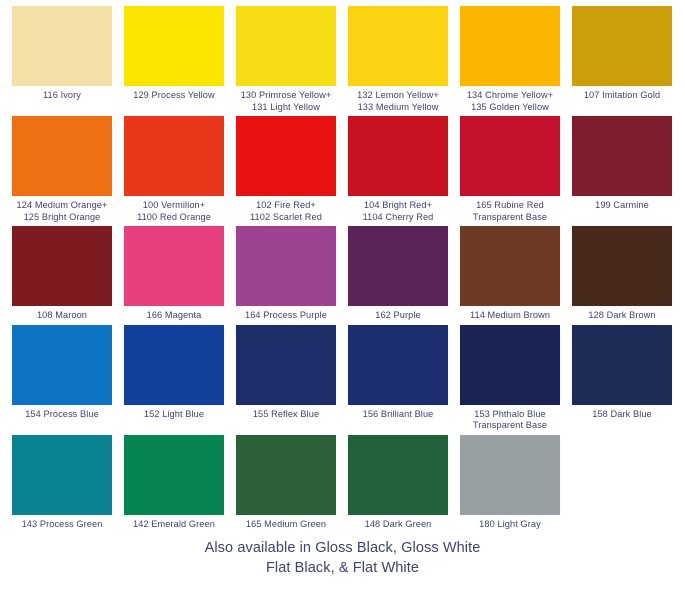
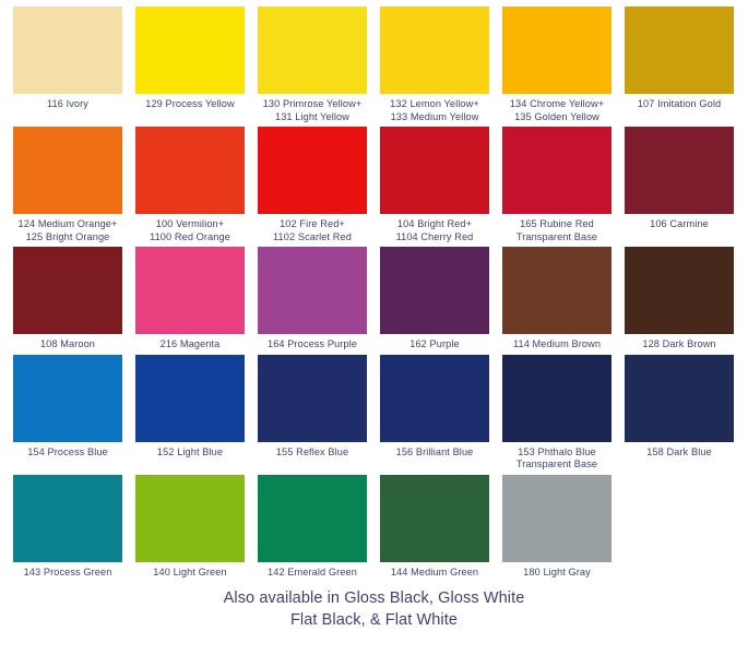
  116 Ivory
  129 Process Yellow
  130 Primrose Yellow+
  131 Light Yellow
  132 Lemon Yellow+
  133 Medium Yellow
  134 Chrome Yellow+
  135 Golden Yellow
  107 Imitation Gold
  124 Medium Orange+
  125 Bright Orange
  100 Vermilion+
  1100 Red Orange
  102 Fire Red+
  1102 Scarlet Red
  104 Bright Red+
  1104 Cherry Red
  165 Rubine Red
  Transparent Base
- 199 Carmine
+ 106 Carmine
  108 Maroon
- 166 Magenta
+ 216 Magenta
  164 Process Purple
  162 Purple
  114 Medium Brown
  128 Dark Brown
  154 Process Blue
  152 Light Blue
  155 Reflex Blue
  156 Brilliant Blue
  153 Phthalo Blue
  Transparent Base
  158 Dark Blue
  143 Process Green
+ 140 Light Green
  142 Emerald Green
- 165 Medium Green
+ 144 Medium Green
- 148 Dark Green
  180 Light Gray
  Also available in Gloss Black, Gloss White
  Flat Black, & Flat White
